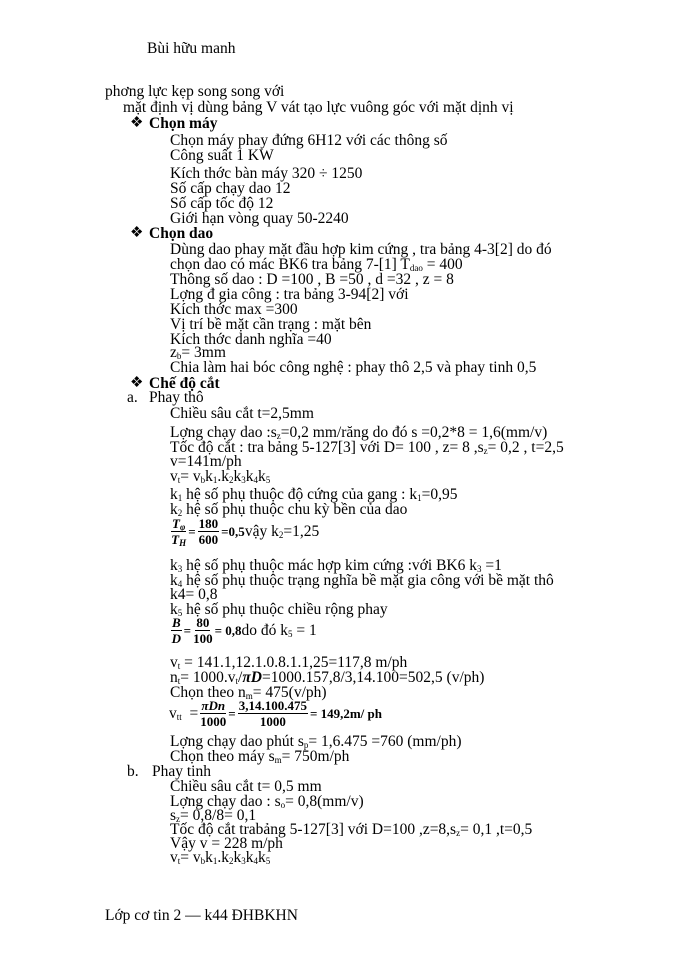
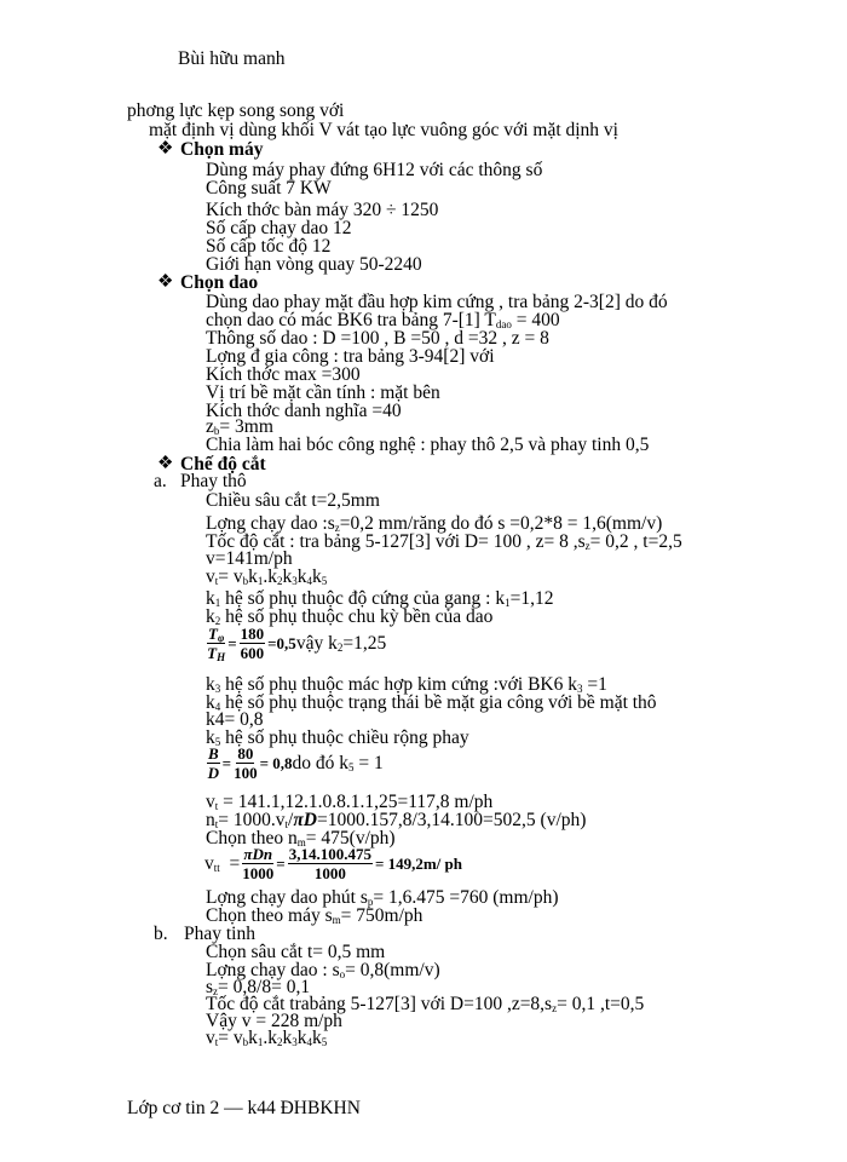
  Bùi hữu manh
  phơng lực kẹp song song với
- mặt định vị dùng bảng V vát tạo lực vuông góc với mặt dịnh vị
+ mặt định vị dùng khối V vát tạo lực vuông góc với mặt dịnh vị
  ❖
  Chọn máy
- Chọn máy phay đứng 6H12 với các thông số
+ Dùng máy phay đứng 6H12 với các thông số
- Công suất 1 KW
+ Công suất 7 KW
  Kích thớc bàn máy 320 ÷ 1250
  Số cấp chạy dao 12
  Số cấp tốc độ 12
  Giới hạn vòng quay 50-2240
  ❖
  Chọn dao
- Dùng dao phay mặt đầu hợp kim cứng , tra bảng 4-3[2] do đó
+ Dùng dao phay mặt đầu hợp kim cứng , tra bảng 2-3[2] do đó
  chọn dao có mác BK6 tra bảng 7-[1] Tdao = 400
  Thông số dao : D =100 , B =50 , d =32 , z = 8
  Lợng đ gia công : tra bảng 3-94[2] với
  Kích thớc max =300
- Vị trí bề mặt cần trạng : mặt bên
+ Vị trí bề mặt cần tính : mặt bên
  Kích thớc danh nghĩa =40
  zb= 3mm
  Chia làm hai bóc công nghệ : phay thô 2,5 và phay tinh 0,5
  ❖
  Chế độ cắt
  a.
  Phay thô
  Chiều sâu cắt t=2,5mm
  Lợng chạy dao :sz=0,2 mm/răng do đó s =0,2*8 = 1,6(mm/v)
  Tốc độ cắt : tra bảng 5-127[3] với D= 100 , z= 8 ,sz= 0,2 , t=2,5
  v=141m/ph
  vt= vbk1.k2k3k4k5
- k1 hệ số phụ thuộc độ cứng của gang : k1=0,95
+ k1 hệ số phụ thuộc độ cứng của gang : k1=1,12
  k2 hệ số phụ thuộc chu kỳ bền của dao
  Tφ
  TH
  =
  180
  600
  =0,5
  vậy k2=1,25
  k3 hệ số phụ thuộc mác hợp kim cứng :với BK6 k3 =1
- k4 hệ số phụ thuộc trạng nghĩa bề mặt gia công với bề mặt thô
+ k4 hệ số phụ thuộc trạng thái bề mặt gia công với bề mặt thô
  k4= 0,8
  k5 hệ số phụ thuộc chiều rộng phay
  B
  D
  =
  80
  100
  = 0,8
  do đó k5 = 1
  vt = 141.1,12.1.0.8.1.1,25=117,8 m/ph
  nt= 1000.vt/πD=1000.157,8/3,14.100=502,5 (v/ph)
  Chọn theo nm= 475(v/ph)
  vtt =
  πDn
  1000
  =
  3,14.100.475
  1000
  = 149,2m/ ph
  Lợng chạy dao phút sp= 1,6.475 =760 (mm/ph)
  Chọn theo máy sm= 750m/ph
  b.
  Phay tinh
- Chiều sâu cắt t= 0,5 mm
+ Chọn sâu cắt t= 0,5 mm
  Lợng chạy dao : so= 0,8(mm/v)
  sz= 0,8/8= 0,1
  Tốc độ cắt trabảng 5-127[3] với D=100 ,z=8,sz= 0,1 ,t=0,5
  Vậy v = 228 m/ph
  vt= vbk1.k2k3k4k5
  Lớp cơ tin 2 — k44 ĐHBKHN
